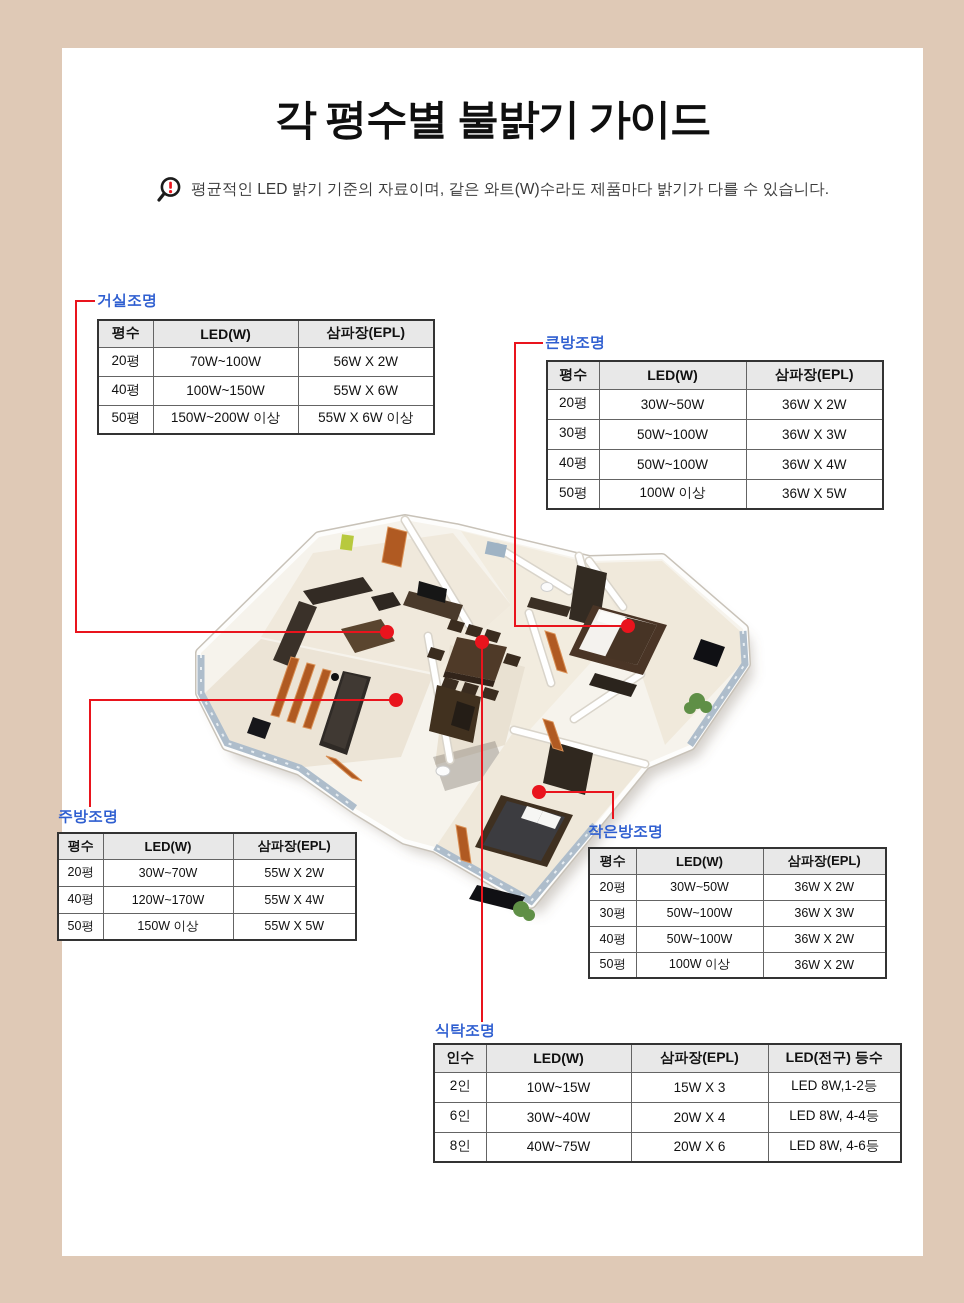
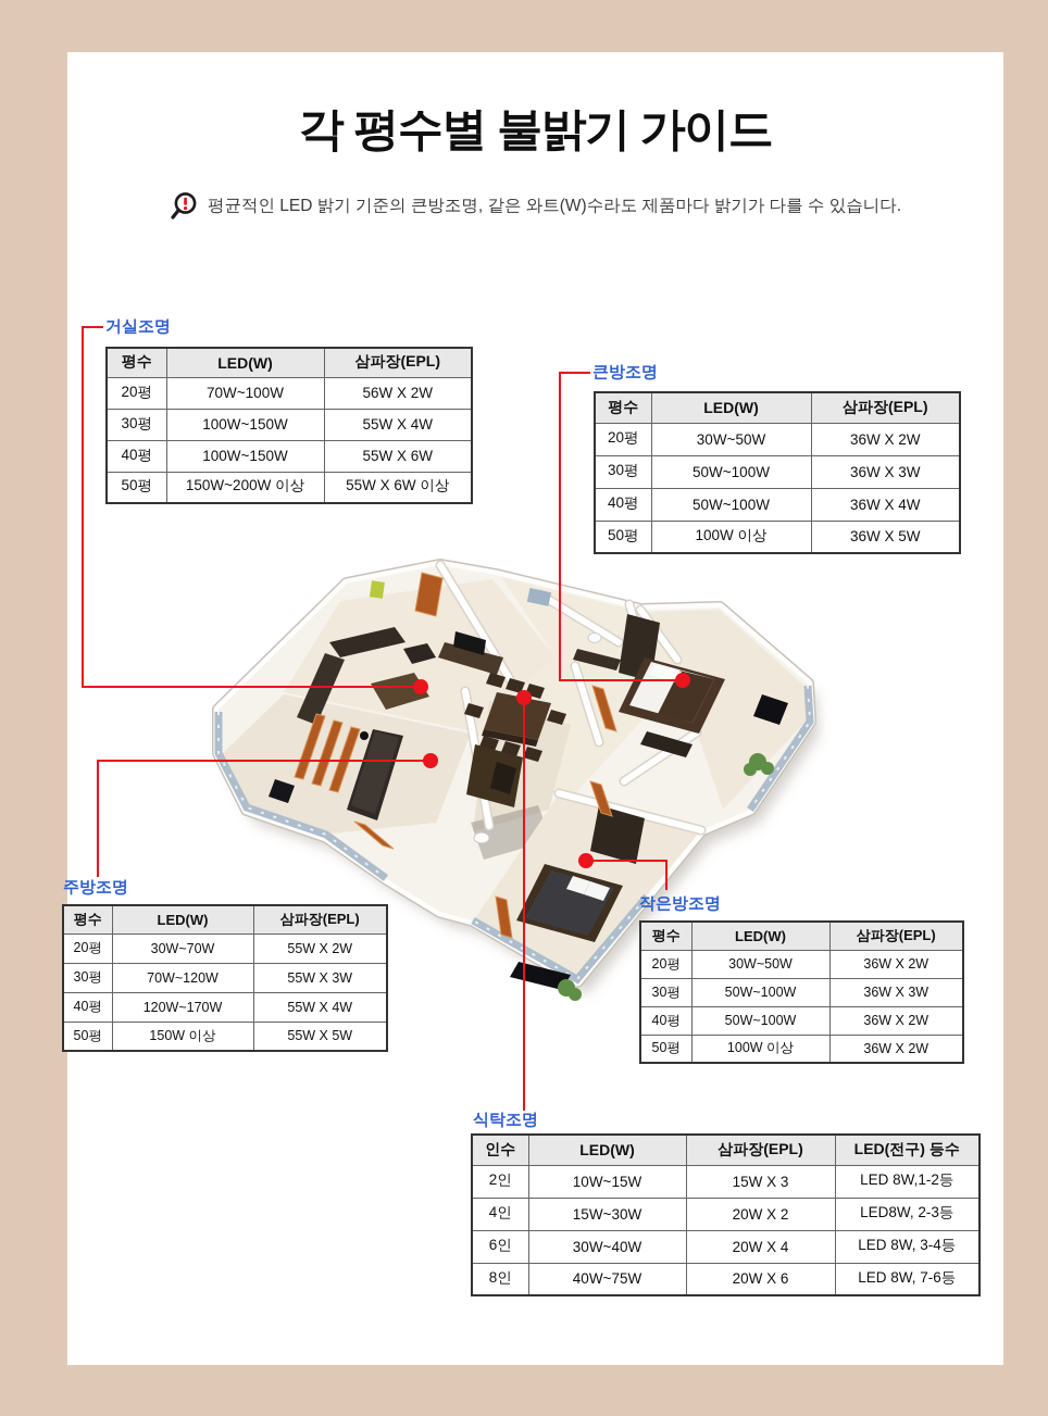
  각 평수별 불밝기 가이드
- 평균적인 LED 밝기 기준의 자료이며, 같은 와트(W)수라도 제품마다 밝기가 다를 수 있습니다.
+ 평균적인 LED 밝기 기준의 큰방조명, 같은 와트(W)수라도 제품마다 밝기가 다를 수 있습니다.
  거실조명
  평수	LED(W)	삼파장(EPL)
  20평	70W~100W	56W X 2W
+ 30평	100W~150W	55W X 4W
  40평	100W~150W	55W X 6W
  50평	150W~200W 이상	55W X 6W 이상
  큰방조명
  평수	LED(W)	삼파장(EPL)
  20평	30W~50W	36W X 2W
  30평	50W~100W	36W X 3W
  40평	50W~100W	36W X 4W
  50평	100W 이상	36W X 5W
  주방조명
  평수	LED(W)	삼파장(EPL)
  20평	30W~70W	55W X 2W
+ 30평	70W~120W	55W X 3W
  40평	120W~170W	55W X 4W
  50평	150W 이상	55W X 5W
  작은방조명
  평수	LED(W)	삼파장(EPL)
  20평	30W~50W	36W X 2W
  30평	50W~100W	36W X 3W
  40평	50W~100W	36W X 2W
  50평	100W 이상	36W X 2W
  식탁조명
  인수	LED(W)	삼파장(EPL)	LED(전구) 등수
  2인	10W~15W	15W X 3	LED 8W,1-2등
+ 4인	15W~30W	20W X 2	LED8W, 2-3등
- 6인	30W~40W	20W X 4	LED 8W, 4-4등
+ 6인	30W~40W	20W X 4	LED 8W, 3-4등
- 8인	40W~75W	20W X 6	LED 8W, 4-6등
+ 8인	40W~75W	20W X 6	LED 8W, 7-6등
